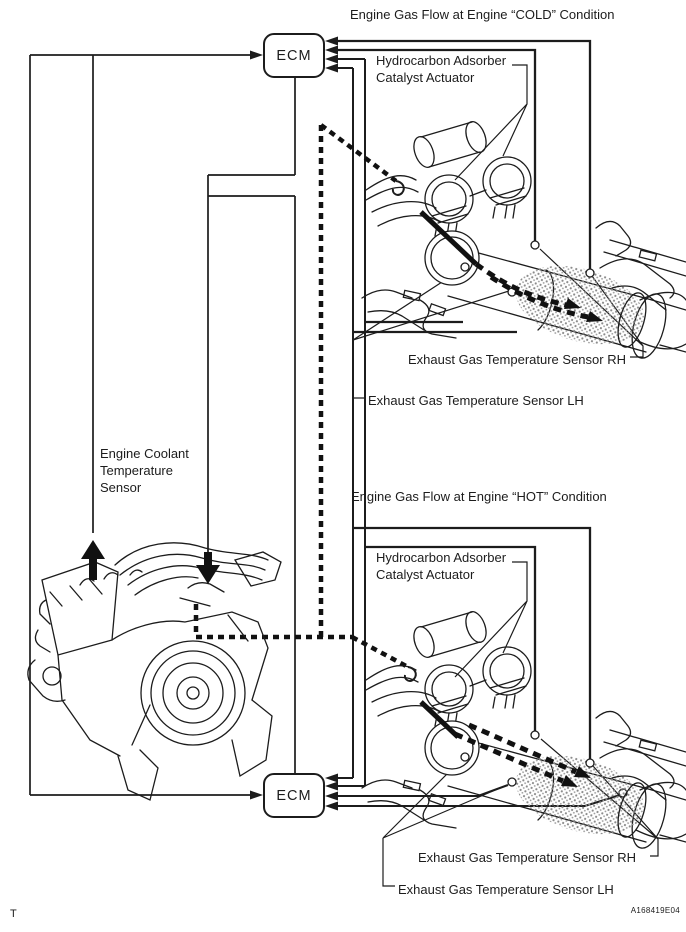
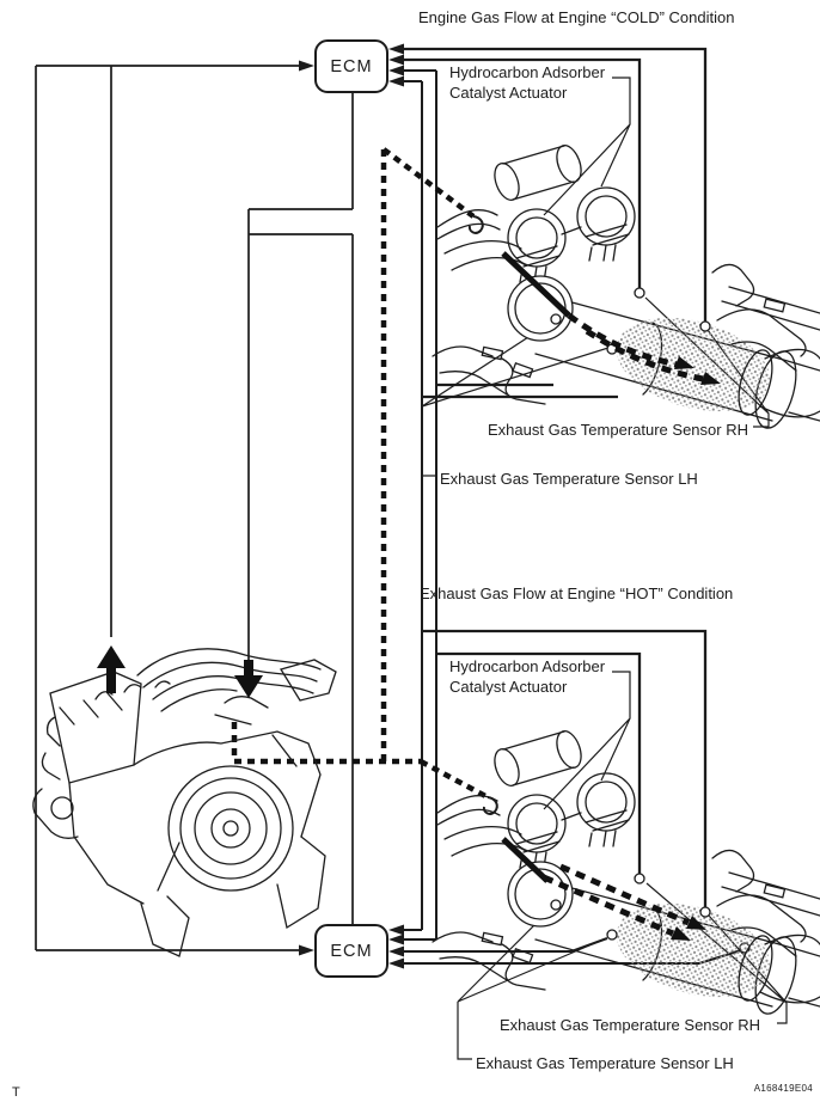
  Engine Gas Flow at Engine “COLD” Condition
  ECM
  Hydrocarbon Adsorber
  Catalyst Actuator
  Exhaust Gas Temperature Sensor RH
  Exhaust Gas Temperature Sensor LH
- Engine Coolant
- Temperature
- Sensor
- Engine Gas Flow at Engine “HOT” Condition
+ Exhaust Gas Flow at Engine “HOT” Condition
  Hydrocarbon Adsorber
  Catalyst Actuator
  ECM
  Exhaust Gas Temperature Sensor RH
  Exhaust Gas Temperature Sensor LH
  T
  A168419E04
